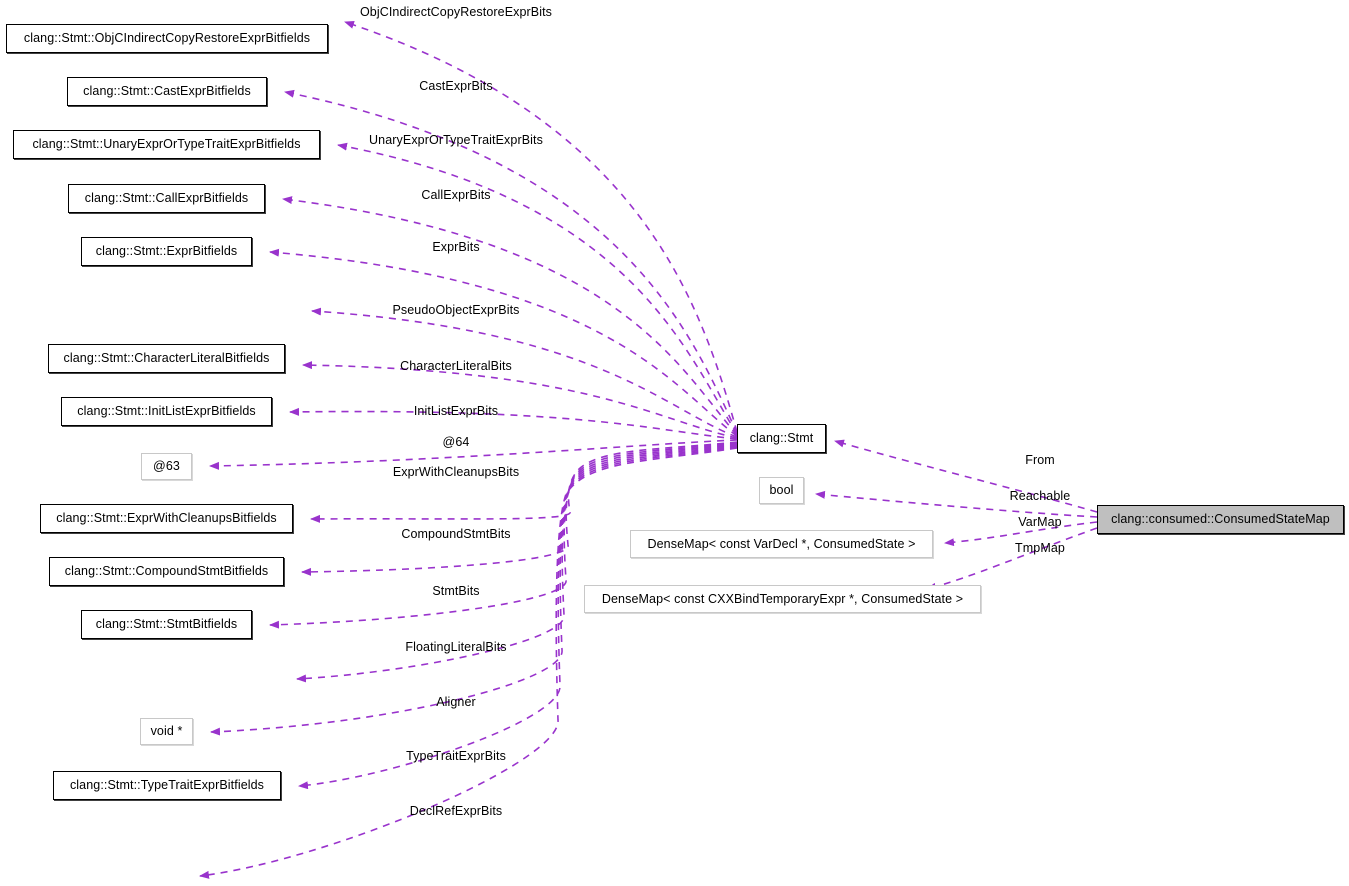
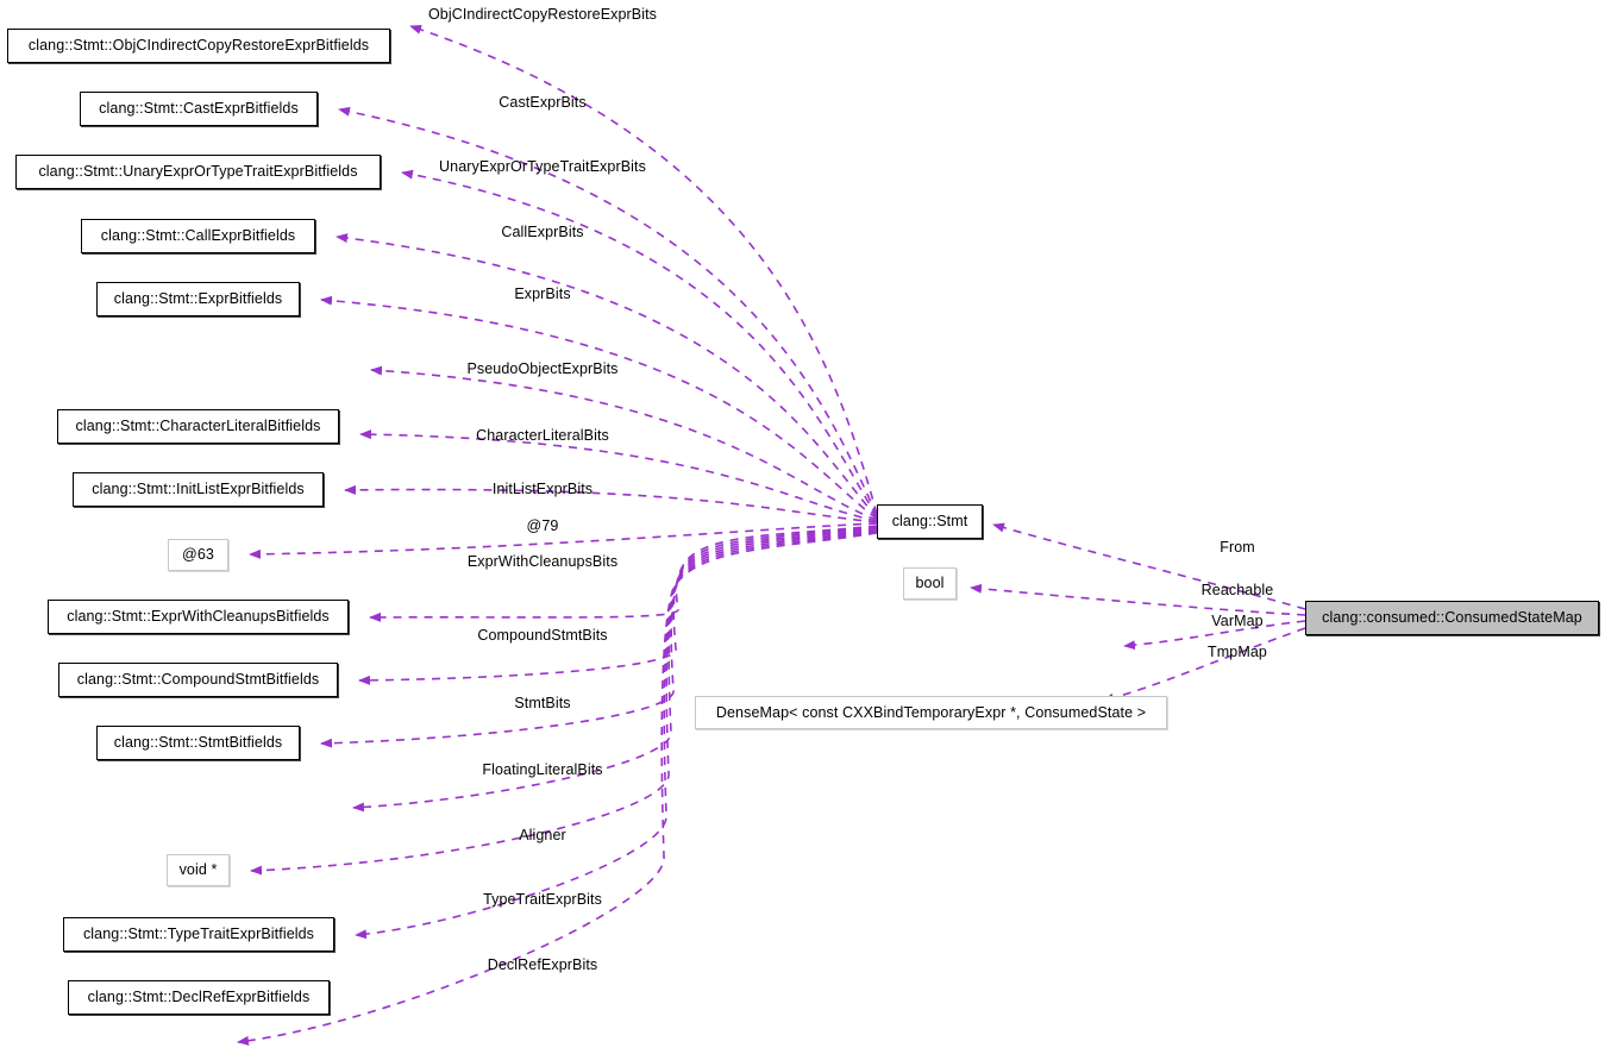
  clang::Stmt::ObjCIndirectCopyRestoreExprBitfields
  clang::Stmt::CastExprBitfields
  clang::Stmt::UnaryExprOrTypeTraitExprBitfields
  clang::Stmt::CallExprBitfields
  clang::Stmt::ExprBitfields
  clang::Stmt::CharacterLiteralBitfields
  clang::Stmt::InitListExprBitfields
  @63
  clang::Stmt::ExprWithCleanupsBitfields
  clang::Stmt::CompoundStmtBitfields
  clang::Stmt::StmtBitfields
  void *
  clang::Stmt::TypeTraitExprBitfields
+ clang::Stmt::DeclRefExprBitfields
  clang::Stmt
  bool
- DenseMap< const VarDecl *, ConsumedState >
  DenseMap< const CXXBindTemporaryExpr *, ConsumedState >
  clang::consumed::ConsumedStateMap
  ObjCIndirectCopyRestoreExprBits
  CastExprBits
  UnaryExprOrTypeTraitExprBits
  CallExprBits
  ExprBits
  PseudoObjectExprBits
  CharacterLiteralBits
  InitListExprBits
- @64
+ @79
  ExprWithCleanupsBits
  CompoundStmtBits
  StmtBits
  FloatingLiteralBits
  Aligner
  TypeTraitExprBits
  DeclRefExprBits
  From
  Reachable
  VarMap
  TmpMap
